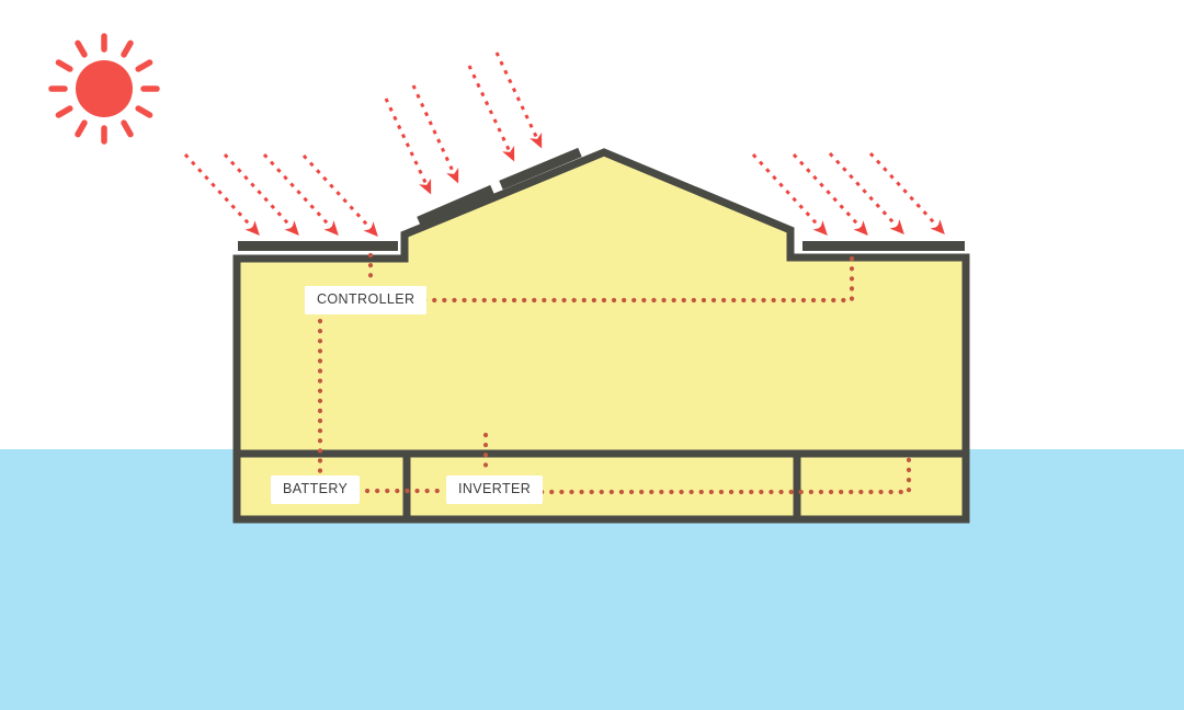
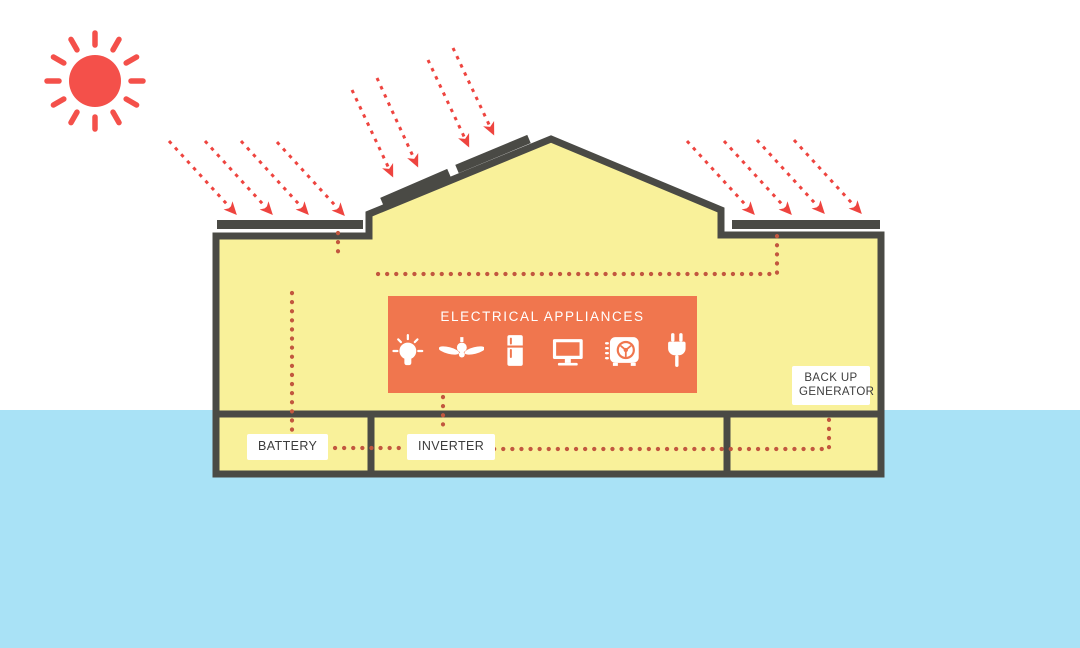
- CONTROLLER
  BATTERY
  INVERTER
+ BACK UP GENERATOR
+ ELECTRICAL APPLIANCES
